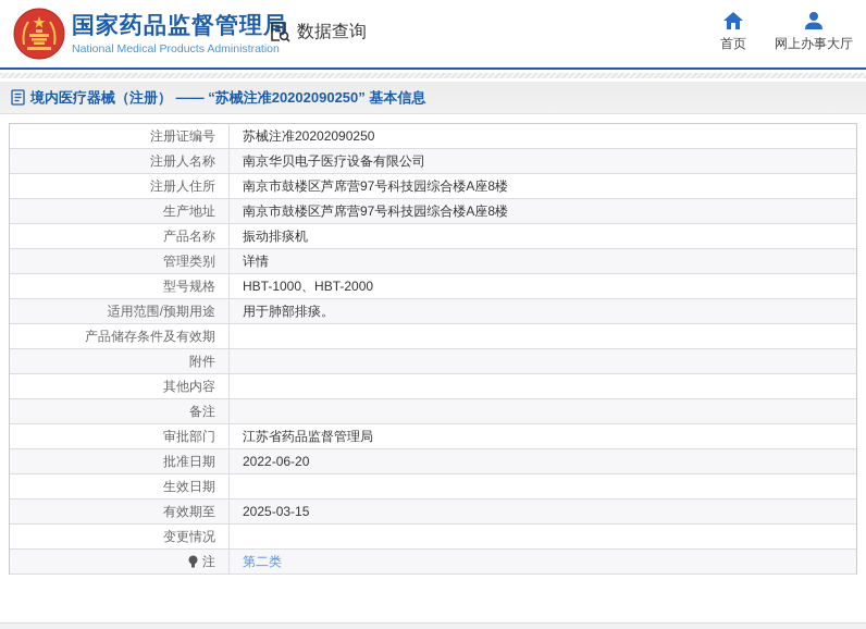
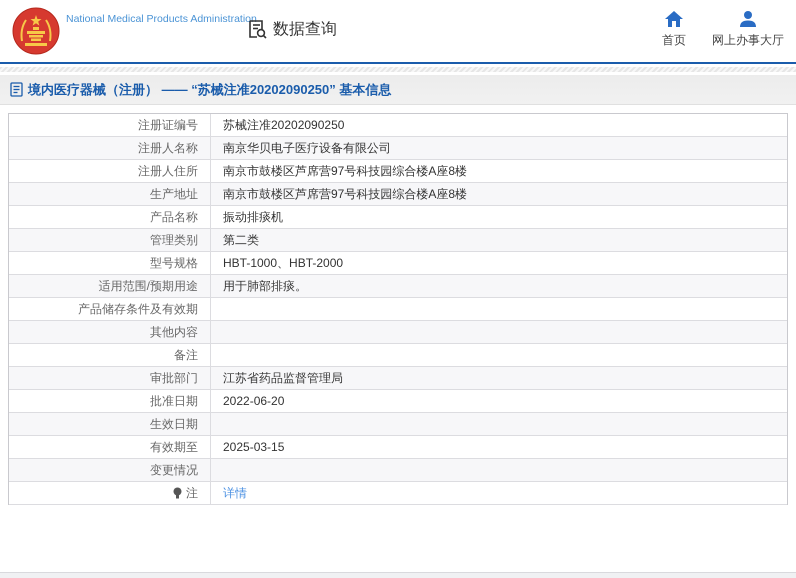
- 国家药品监督管理局
  National Medical Products Administration
  数据查询
  首页
  网上办事大厅
  境内医疗器械（注册） —— “苏械注准20202090250” 基本信息
  注册证编号
  苏械注准20202090250
  注册人名称
  南京华贝电子医疗设备有限公司
  注册人住所
  南京市鼓楼区芦席营97号科技园综合楼A座8楼
  生产地址
  南京市鼓楼区芦席营97号科技园综合楼A座8楼
  产品名称
  振动排痰机
  管理类别
- 详情
+ 第二类
  型号规格
  HBT-1000、HBT-2000
  适用范围/预期用途
  用于肺部排痰。
  产品储存条件及有效期
- 附件
  其他内容
  备注
  审批部门
  江苏省药品监督管理局
  批准日期
  2022-06-20
  生效日期
  有效期至
  2025-03-15
  变更情况
  注
- 第二类
+ 详情
